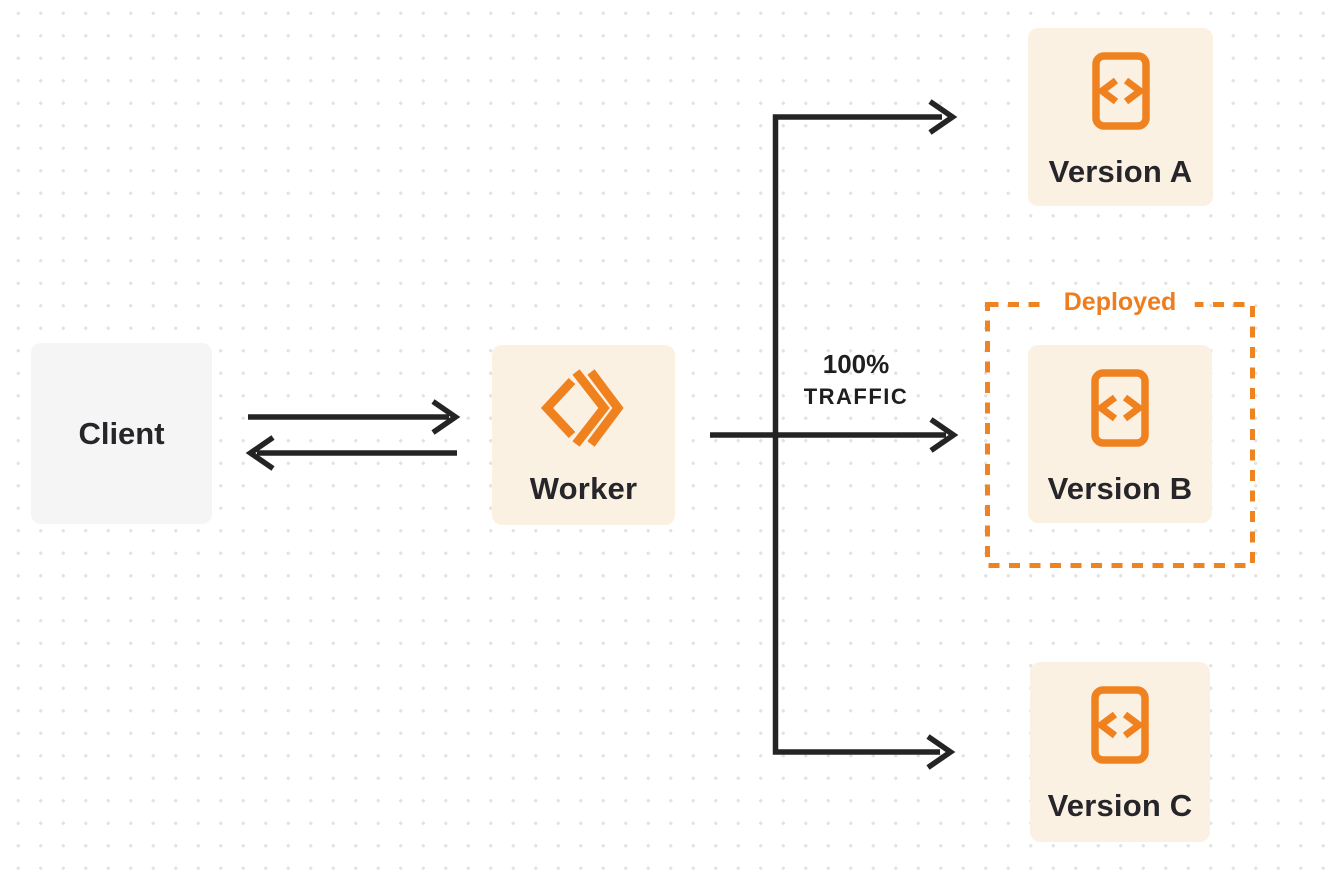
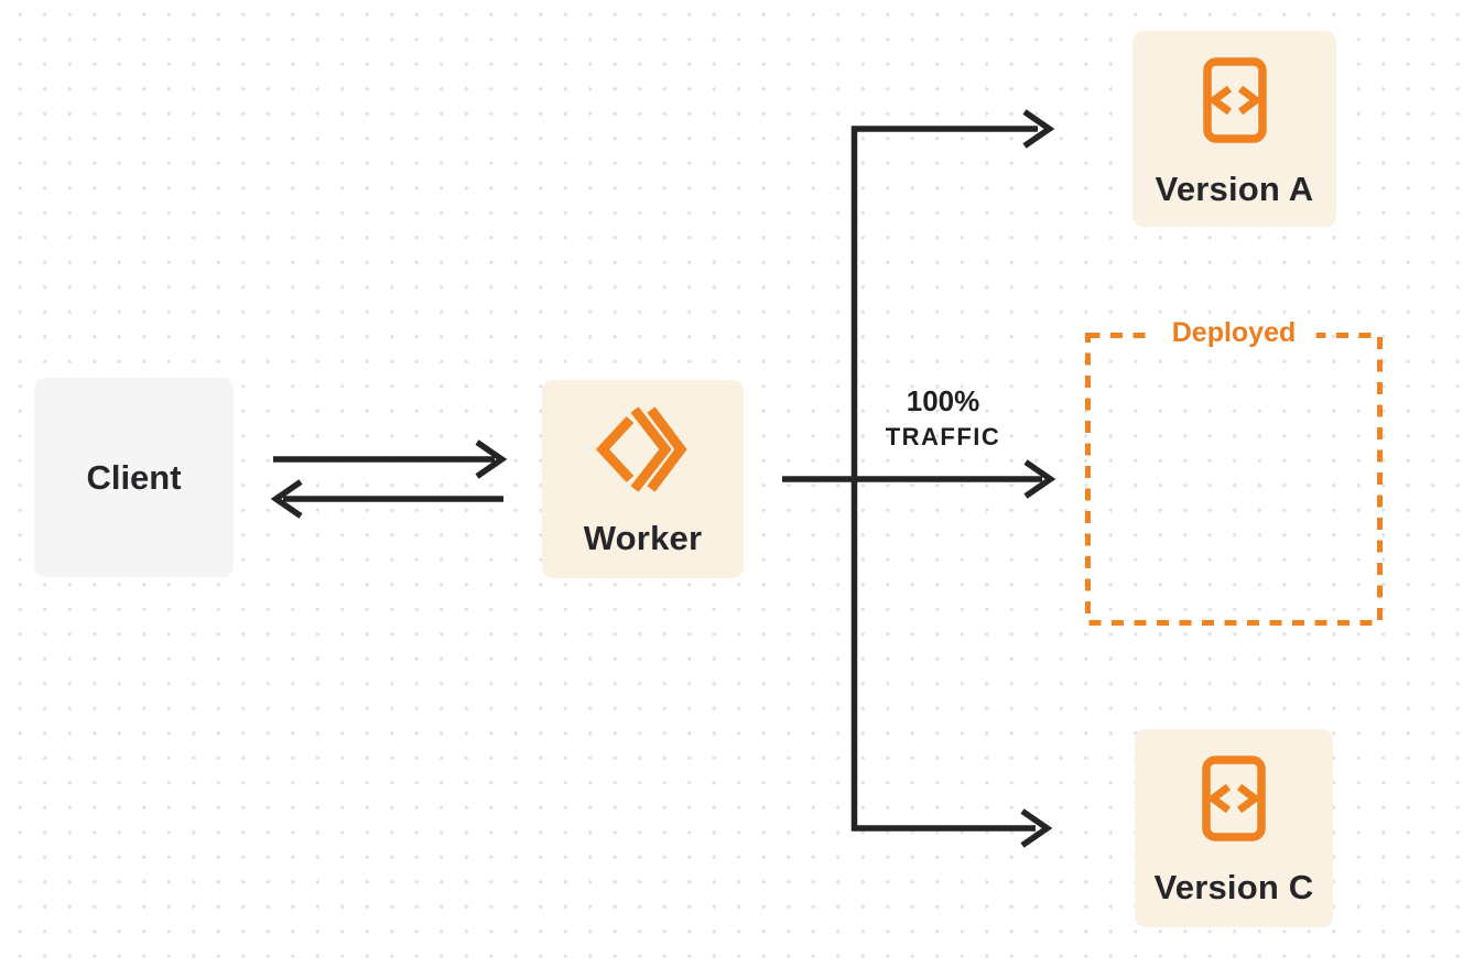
  Client
  Worker
  100%
  TRAFFIC
  Version A
  Deployed
- Version B
  Version C
